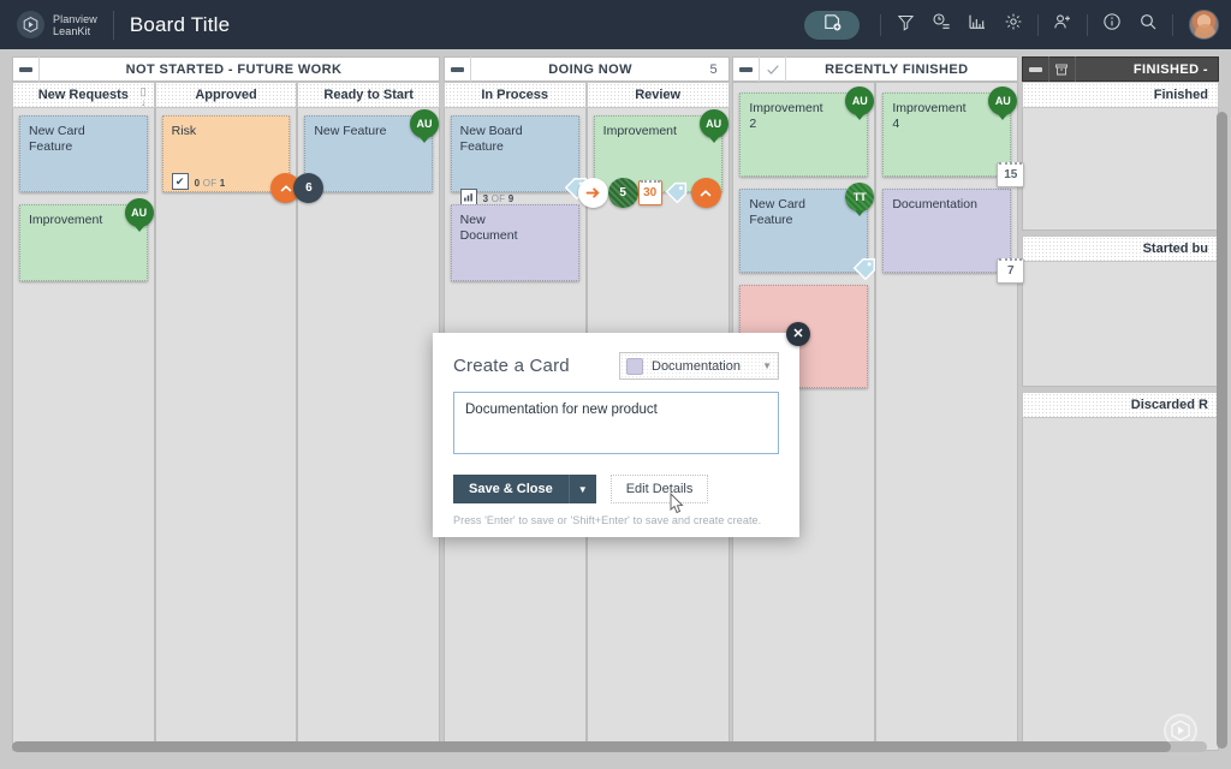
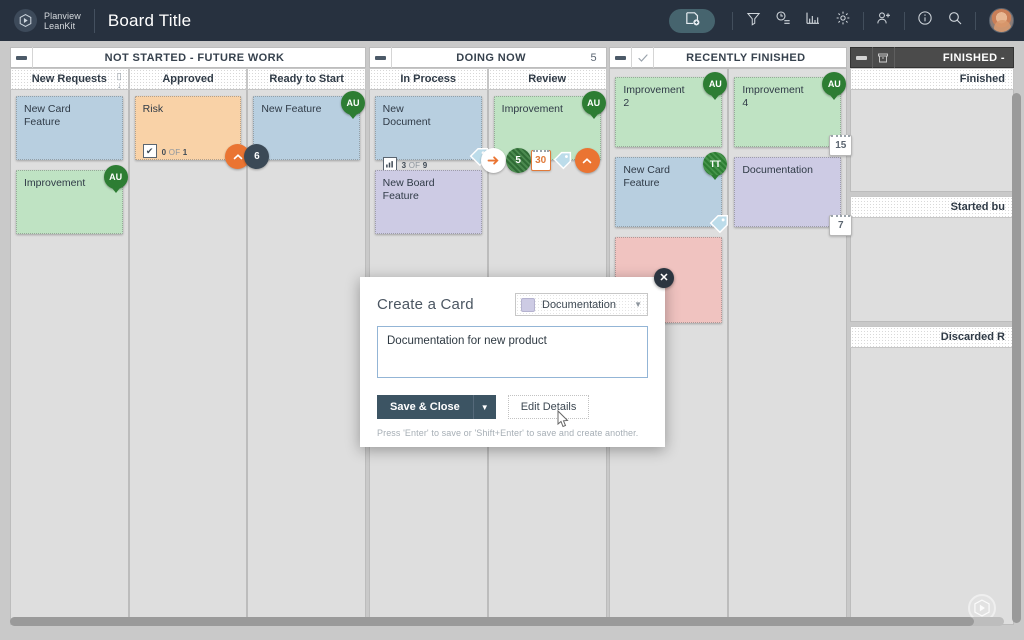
  Planview
  LeanKit
  Board Title
  NOT STARTED - FUTURE WORK
  New Requests
  ▯
  ↓
  New Card Feature
  Improvement
  AU
  Approved
  Risk
  ✔
  0 OF 1
  Ready to Start
  New Feature
  AU
  6
  DOING NOW
  5
  In Process
- New Board Feature
+ New Document
  3 OF 9
- New Document
+ New Board Feature
  Review
  Improvement
  AU
  5
  30
  RECENTLY FINISHED
  Improvement 2
  AU
  New Card Feature
  TT
  Improvement 4
  AU
  15
  Documentation
  7
  FINISHED -
  Finished
  Started bu
  Discarded R
  ✕
  Create a Card
  Documentation
  ▼
  Documentation for new product
  Save & Close
  ▼
  Edit Details
- Press 'Enter' to save or 'Shift+Enter' to save and create create.
+ Press 'Enter' to save or 'Shift+Enter' to save and create another.
